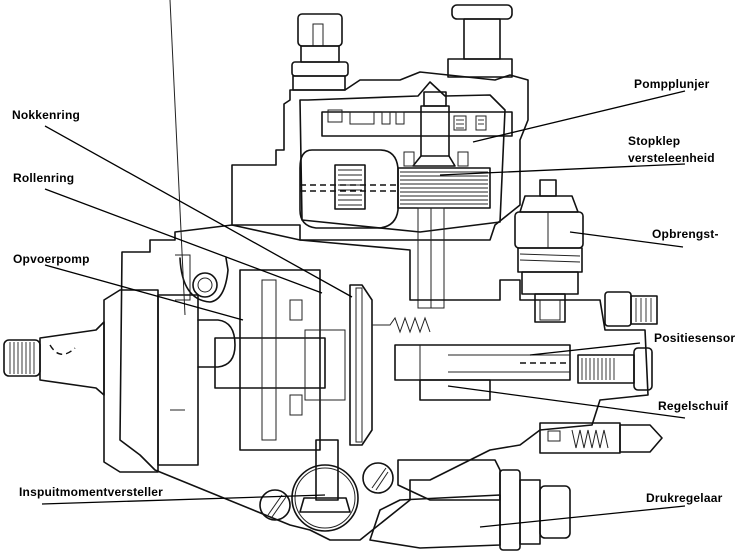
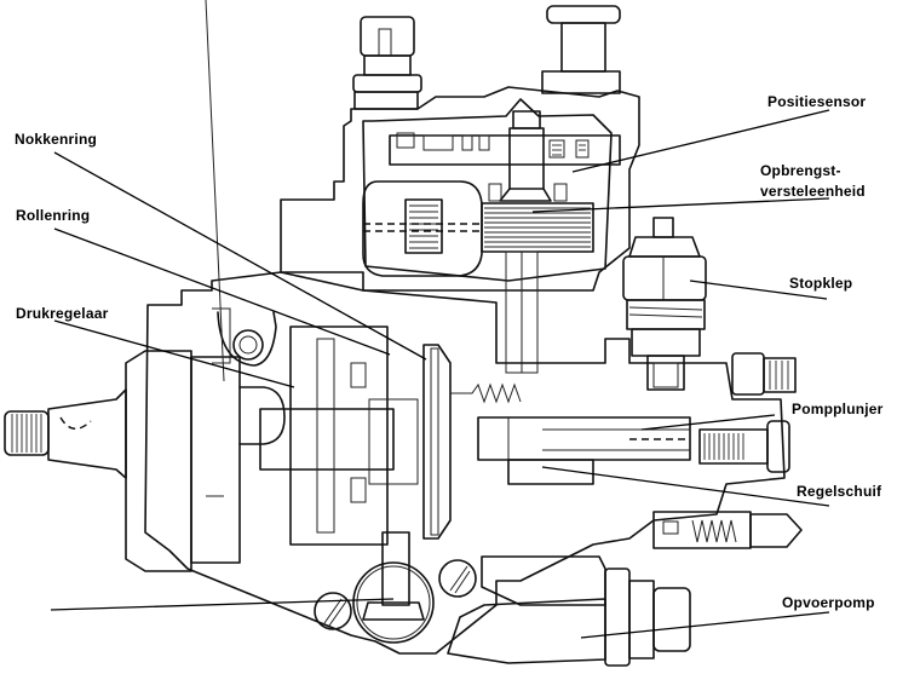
  Nokkenring
  Rollenring
- Opvoerpomp
+ Drukregelaar
- Inspuitmomentversteller
- Pompplunjer
+ Positiesensor
- Stopklep
+ Opbrengst-
  versteleenheid
- Opbrengst-
+ Stopklep
- Positiesensor
+ Pompplunjer
  Regelschuif
- Drukregelaar
+ Opvoerpomp
